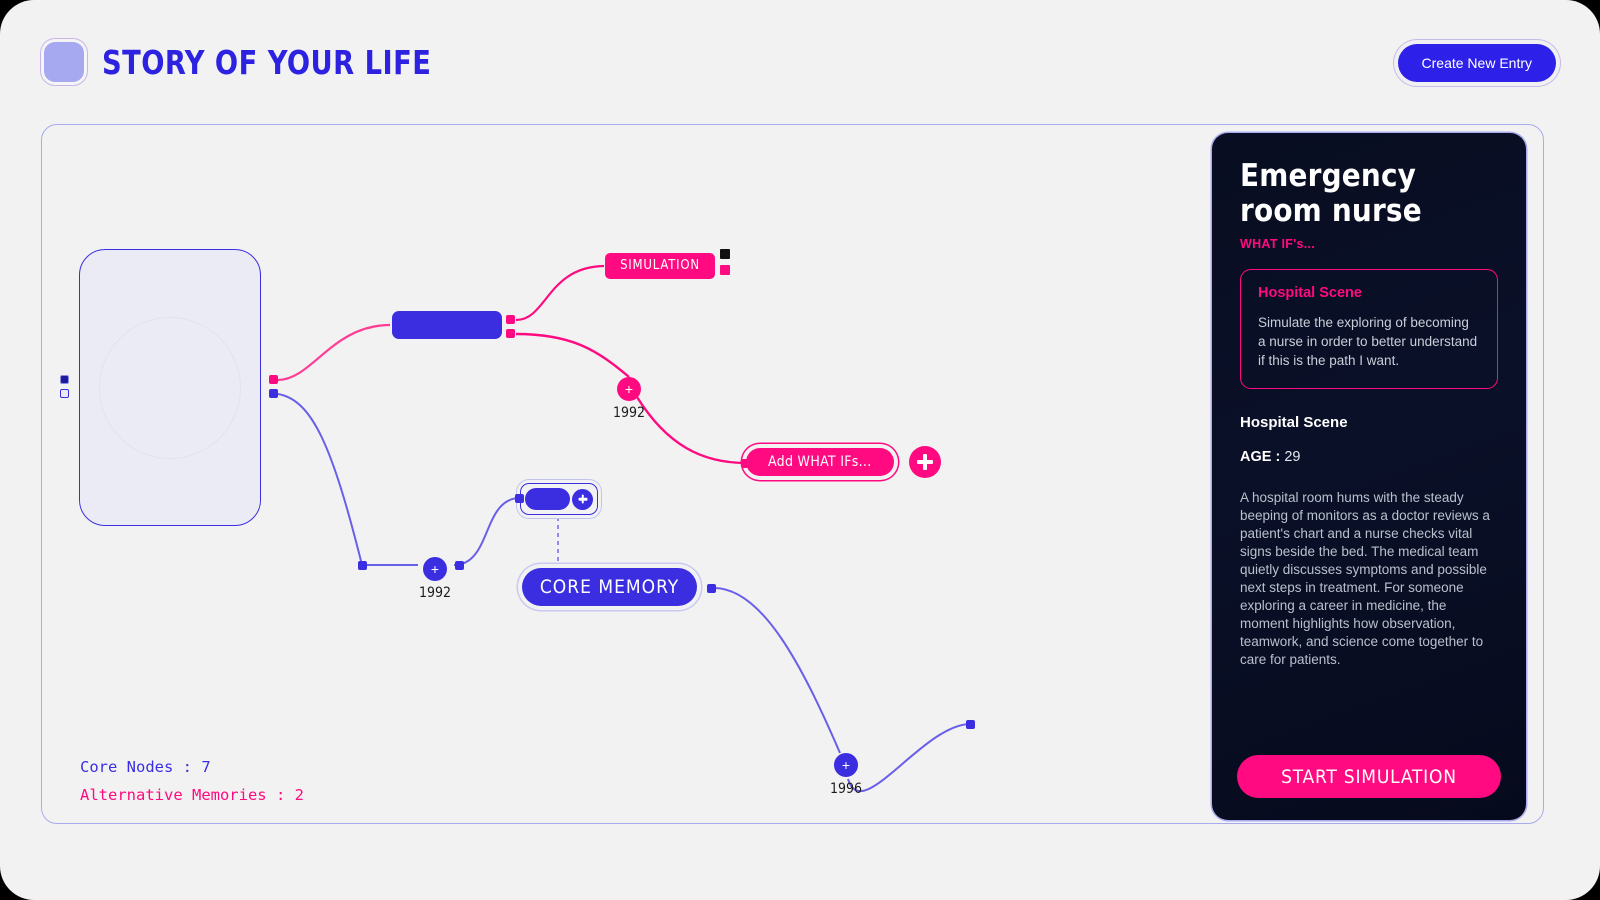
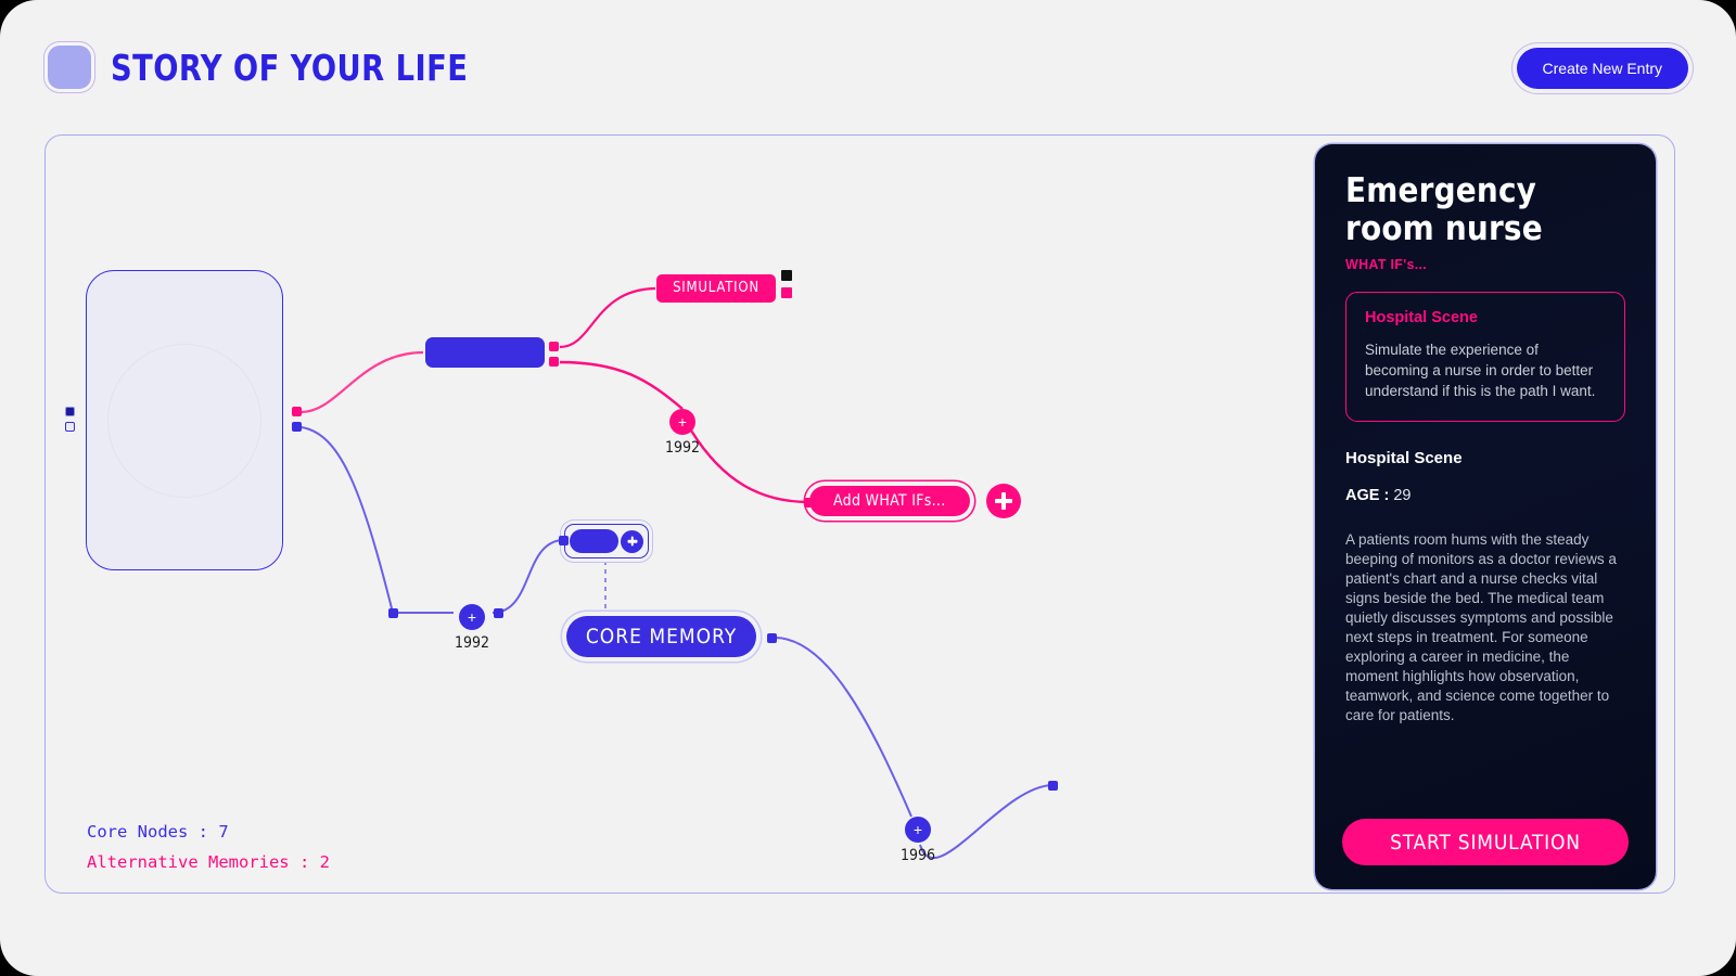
  STORY OF YOUR LIFE
  Create New Entry
  SIMULATION
  +
  1992
  Add WHAT IFs...
  +
  1992
  CORE MEMORY
  +
  1996
  Core Nodes : 7
  Alternative Memories : 2
  Emergency room nurse
  WHAT IF's...
  Hospital Scene
- Simulate the exploring of becoming a nurse in order to better understand if this is the path I want.
+ Simulate the experience of becoming a nurse in order to better understand if this is the path I want.
  Hospital Scene
  AGE : 29
- A hospital room hums with the steady beeping of monitors as a doctor reviews a patient's chart and a nurse checks vital signs beside the bed. The medical team quietly discusses symptoms and possible next steps in treatment. For someone exploring a career in medicine, the moment highlights how observation, teamwork, and science come together to care for patients.
+ A patients room hums with the steady beeping of monitors as a doctor reviews a patient's chart and a nurse checks vital signs beside the bed. The medical team quietly discusses symptoms and possible next steps in treatment. For someone exploring a career in medicine, the moment highlights how observation, teamwork, and science come together to care for patients.
  START SIMULATION
